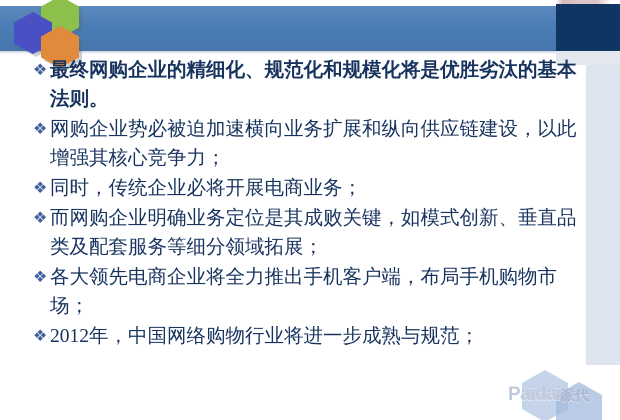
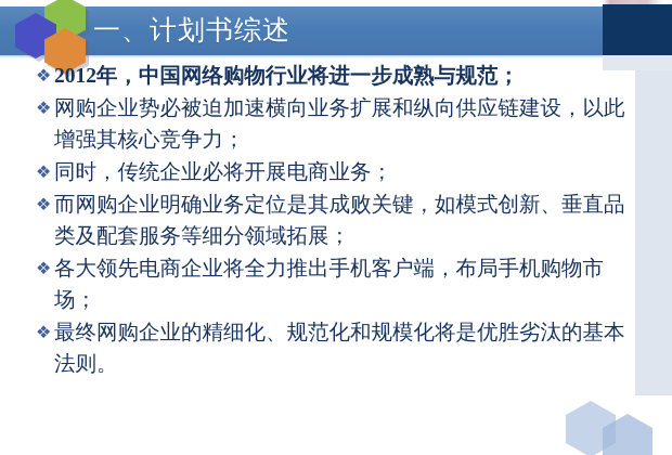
+ 一、计划书综述
  ❖
- 最终网购企业的精细化、规范化和规模化将是优胜劣汰的基本法则。
+ 2012年，中国网络购物行业将进一步成熟与规范；
  ❖
  网购企业势必被迫加速横向业务扩展和纵向供应链建设，以此增强其核心竞争力；
  ❖
  同时，传统企业必将开展电商业务；
  ❖
  而网购企业明确业务定位是其成败关键，如模式创新、垂直品类及配套服务等细分领域拓展；
  ❖
  各大领先电商企业将全力推出手机客户端，布局手机购物市场；
  ❖
- 2012年，中国网络购物行业将进一步成熟与规范；
+ 最终网购企业的精细化、规范化和规模化将是优胜劣汰的基本法则。
- Paidai派代
